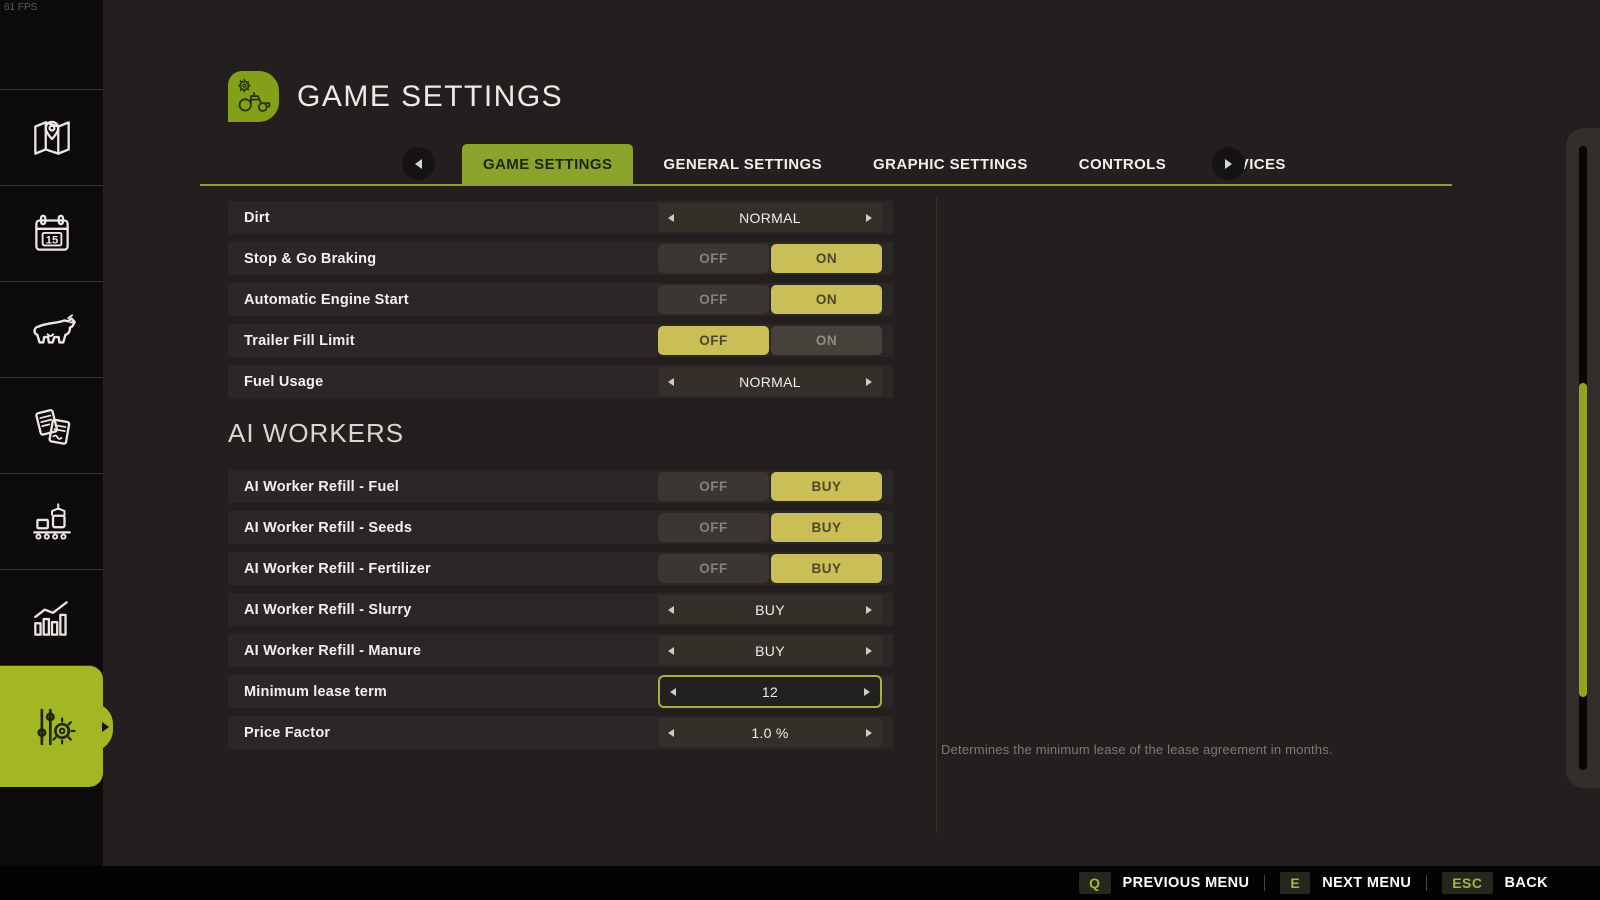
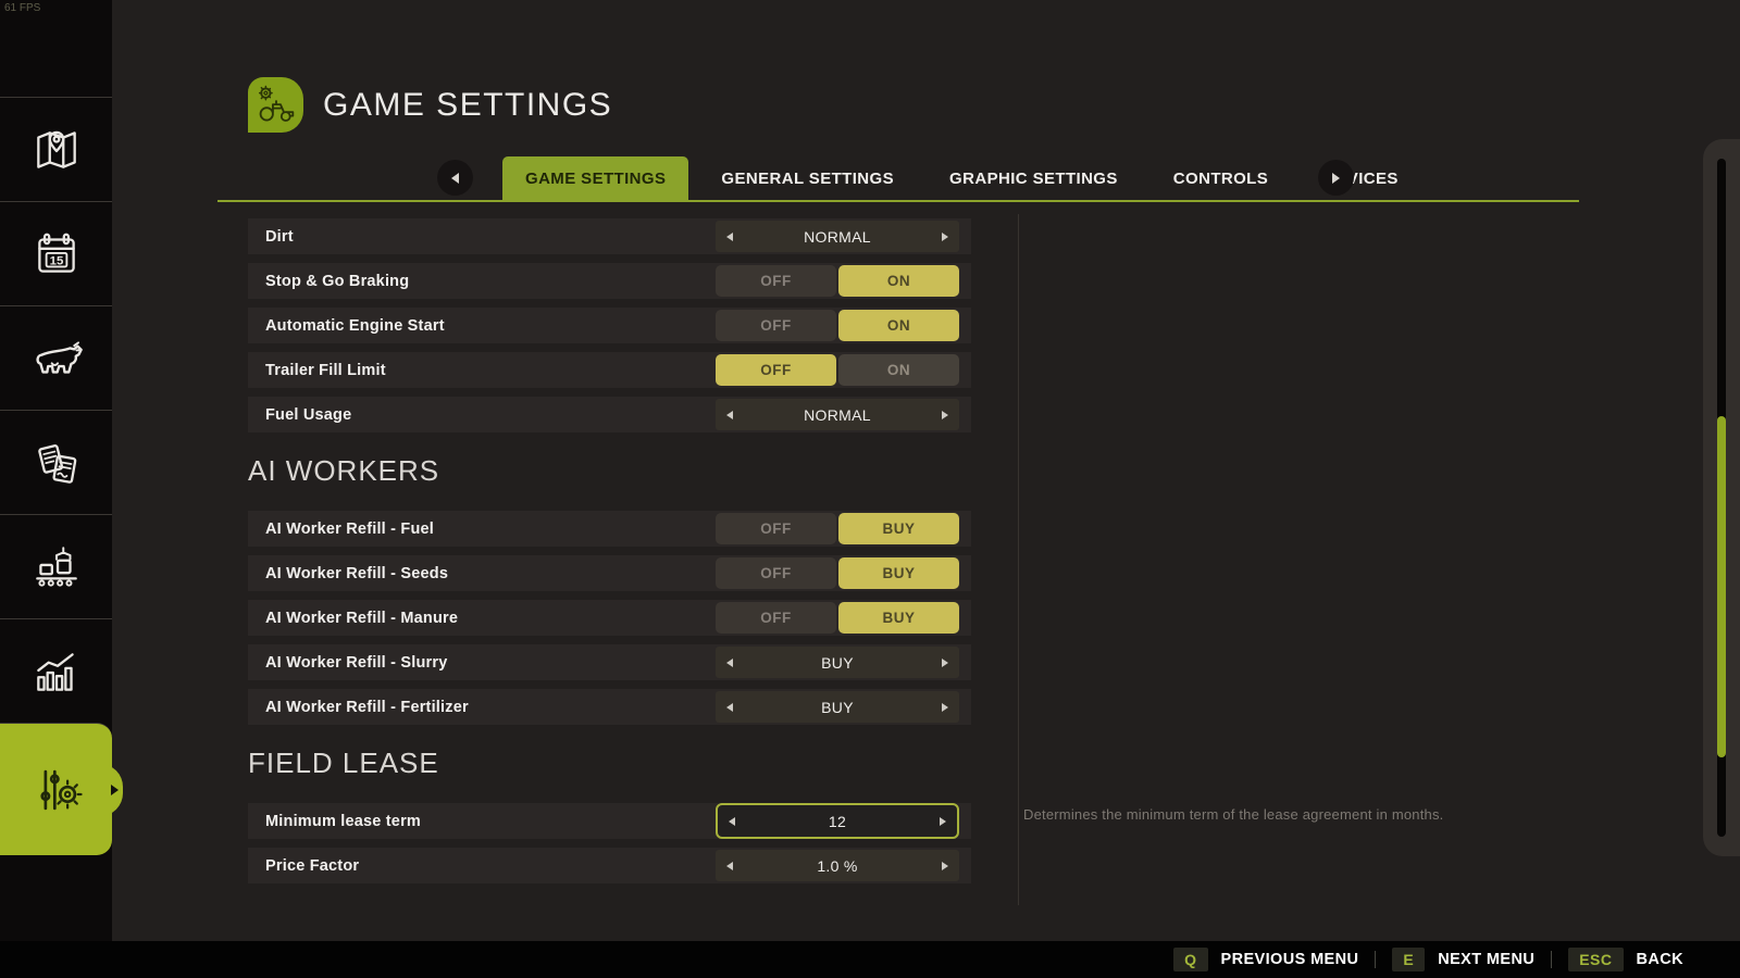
  61 FPS
  15
  GAME SETTINGS
  GAME SETTINGS
  GENERAL SETTINGS
  GRAPHIC SETTINGS
  CONTROLS
  Dirt
  NORMAL
  Stop & Go Braking
  OFF
  ON
  Automatic Engine Start
  OFF
  ON
  Trailer Fill Limit
  OFF
  ON
  Fuel Usage
  NORMAL
  AI WORKERS
  AI Worker Refill - Fuel
  OFF
  BUY
  AI Worker Refill - Seeds
  OFF
  BUY
- AI Worker Refill - Fertilizer
+ AI Worker Refill - Manure
  OFF
  BUY
  AI Worker Refill - Slurry
  BUY
- AI Worker Refill - Manure
+ AI Worker Refill - Fertilizer
  BUY
+ FIELD LEASE
  Minimum lease term
  12
  Price Factor
  1.0 %
- Determines the minimum lease of the lease agreement in months.
+ Determines the minimum term of the lease agreement in months.
  Q
  PREVIOUS MENU
  E
  NEXT MENU
  ESC
  BACK
